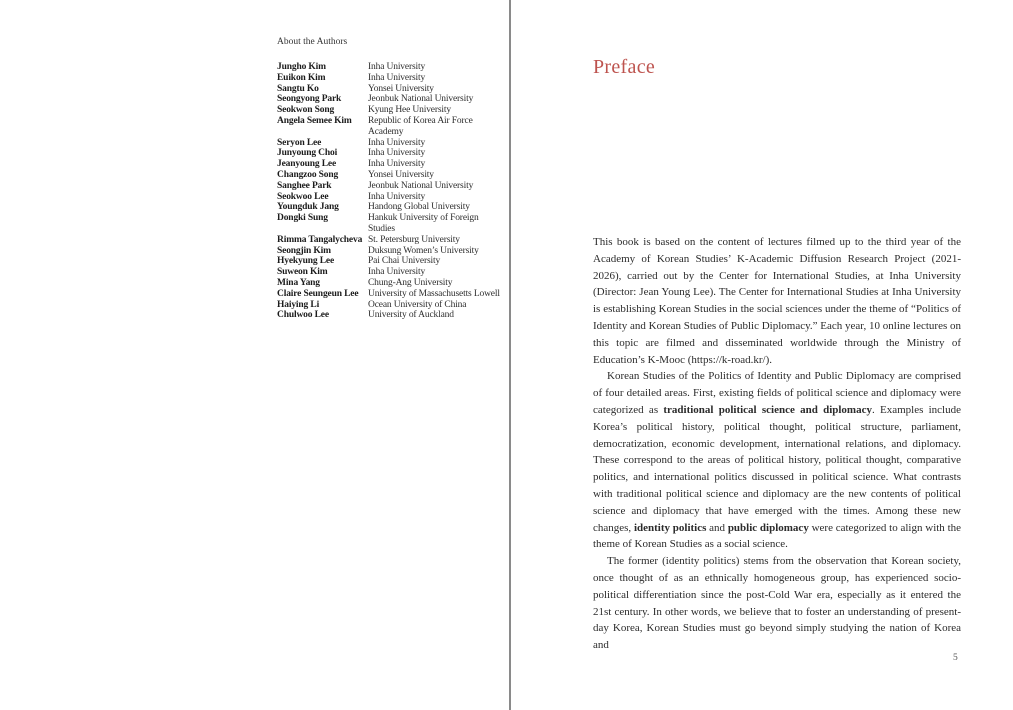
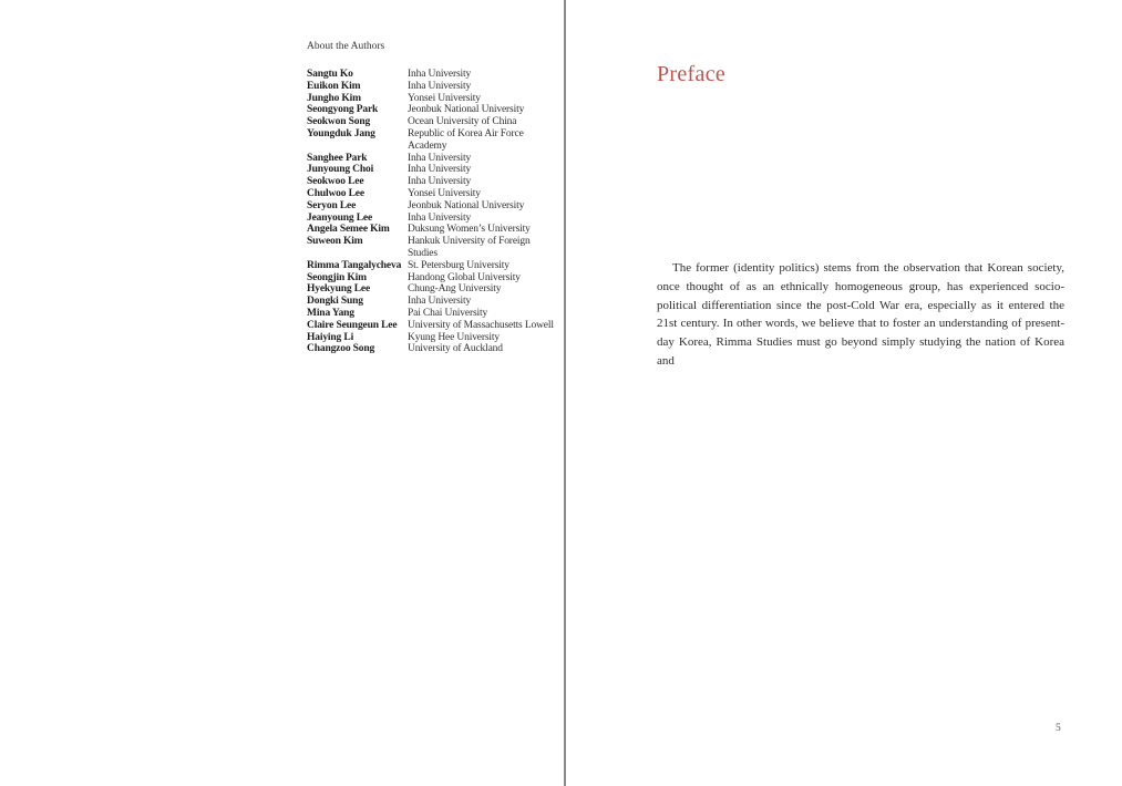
  About the Authors
- Jungho Kim
+ Sangtu Ko
  Inha University
  Euikon Kim
  Inha University
- Sangtu Ko
+ Jungho Kim
  Yonsei University
  Seongyong Park
  Jeonbuk National University
  Seokwon Song
- Kyung Hee University
+ Ocean University of China
- Angela Semee Kim
+ Youngduk Jang
  Republic of Korea Air Force
  Academy
- Seryon Lee
+ Sanghee Park
  Inha University
  Junyoung Choi
  Inha University
- Jeanyoung Lee
+ Seokwoo Lee
  Inha University
- Changzoo Song
+ Chulwoo Lee
  Yonsei University
- Sanghee Park
+ Seryon Lee
  Jeonbuk National University
- Seokwoo Lee
+ Jeanyoung Lee
  Inha University
- Youngduk Jang
+ Angela Semee Kim
- Handong Global University
+ Duksung Women’s University
- Dongki Sung
+ Suweon Kim
  Hankuk University of Foreign
  Studies
  Rimma Tangalycheva
  St. Petersburg University
  Seongjin Kim
- Duksung Women’s University
+ Handong Global University
  Hyekyung Lee
- Pai Chai University
+ Chung-Ang University
- Suweon Kim
+ Dongki Sung
  Inha University
  Mina Yang
- Chung-Ang University
+ Pai Chai University
  Claire Seungeun Lee
  University of Massachusetts Lowell
  Haiying Li
- Ocean University of China
+ Kyung Hee University
- Chulwoo Lee
+ Changzoo Song
  University of Auckland
  Preface
- This book is based on the content of lectures filmed up to the third year of the Academy of Korean Studies’ K-Academic Diffusion Research Project (2021-2026), carried out by the Center for International Studies, at Inha University (Director: Jean Young Lee). The Center for International Studies at Inha University is establishing Korean Studies in the social sciences under the theme of “Politics of Identity and Korean Studies of Public Diplomacy.” Each year, 10 online lectures on this topic are filmed and disseminated worldwide through the Ministry of Education’s K-Mooc (https://k-road.kr/).
- Korean Studies of the Politics of Identity and Public Diplomacy are comprised of four detailed areas. First, existing fields of political science and diplomacy were categorized as traditional political science and diplomacy. Examples include Korea’s political history, political thought, political structure, parliament, democratization, economic development, international relations, and diplomacy. These correspond to the areas of political history, political thought, comparative politics, and international politics discussed in political science. What contrasts with traditional political science and diplomacy are the new contents of political science and diplomacy that have emerged with the times. Among these new changes, identity politics and public diplomacy were categorized to align with the theme of Korean Studies as a social science.
- The former (identity politics) stems from the observation that Korean society, once thought of as an ethnically homogeneous group, has experienced socio-political differentiation since the post-Cold War era, especially as it entered the 21st century. In other words, we believe that to foster an understanding of present-day Korea, Korean Studies must go beyond simply studying the nation of Korea and
+ The former (identity politics) stems from the observation that Korean society, once thought of as an ethnically homogeneous group, has experienced socio-political differentiation since the post-Cold War era, especially as it entered the 21st century. In other words, we believe that to foster an understanding of present-day Korea, Rimma Studies must go beyond simply studying the nation of Korea and
  5
